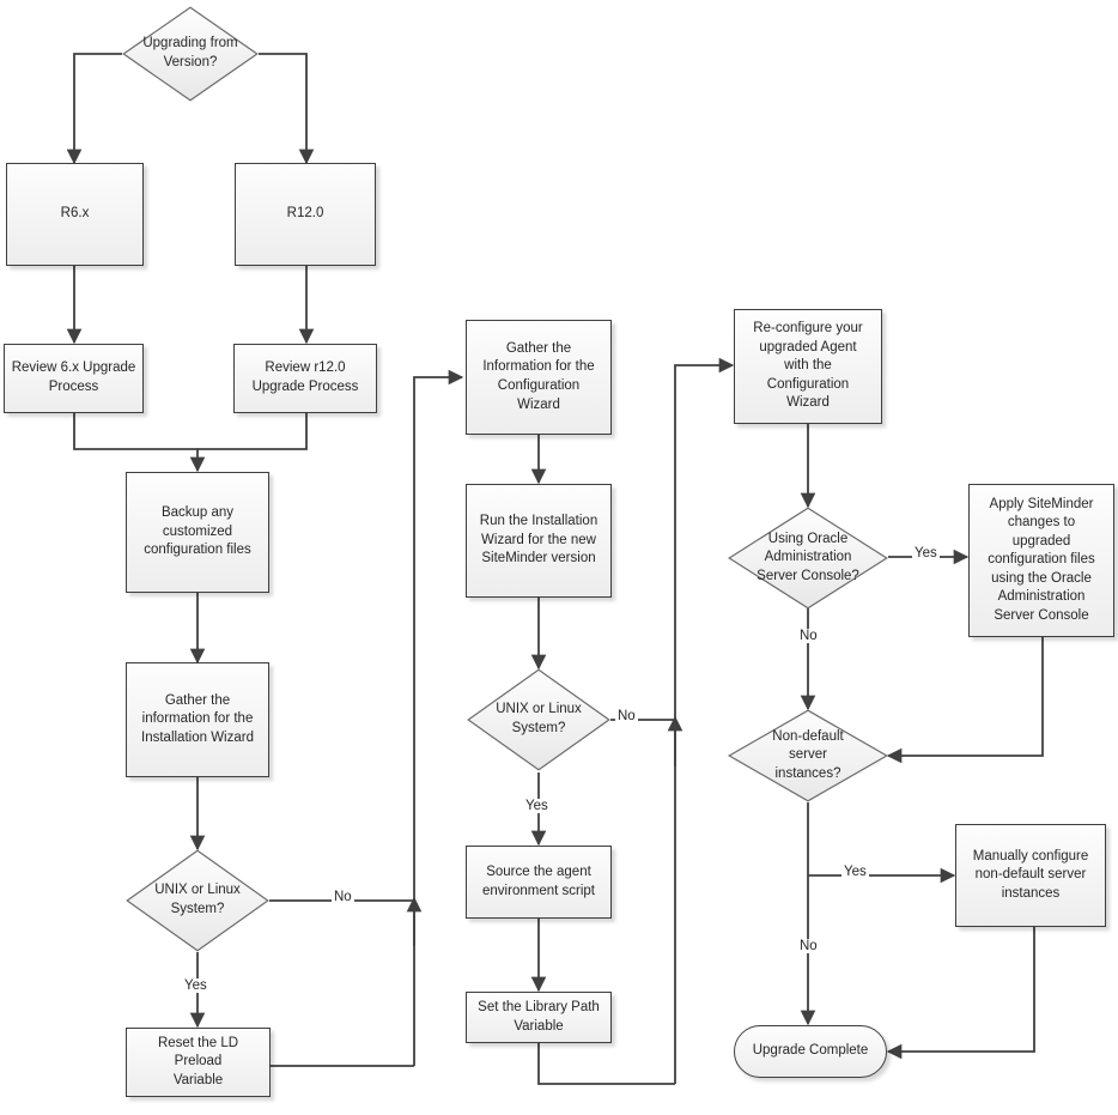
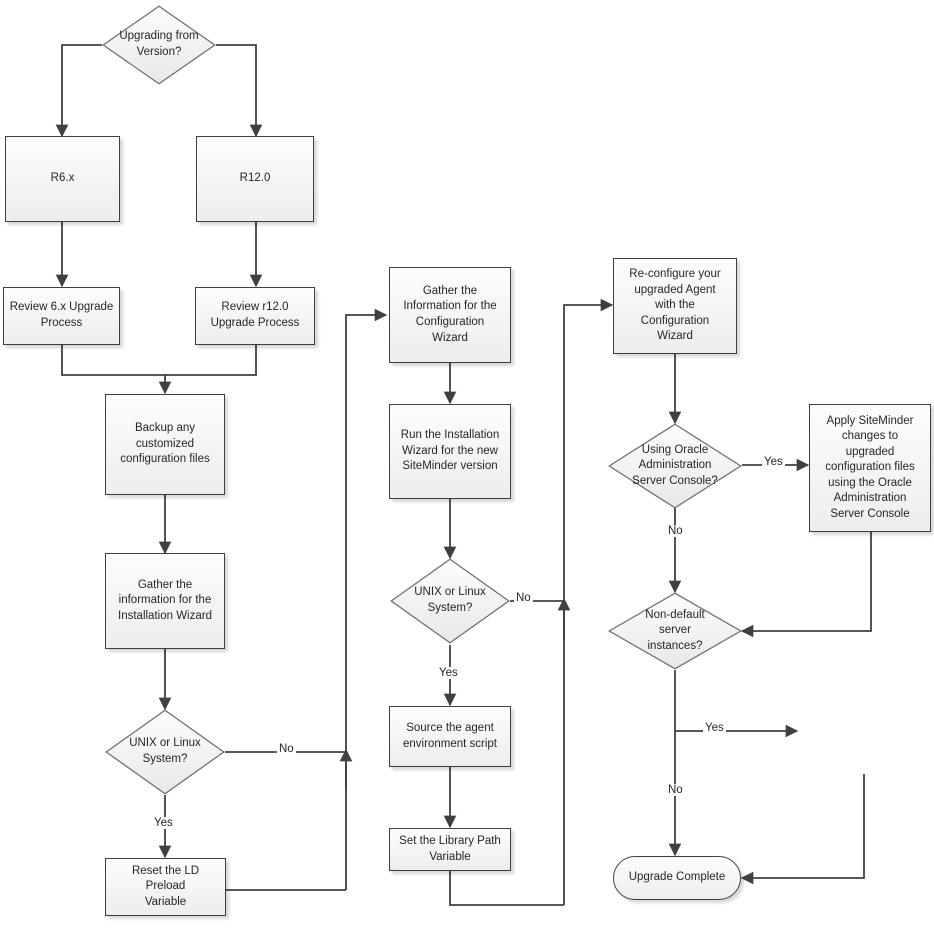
  Upgrading from
  Version?
  R6.x
  R12.0
  Review 6.x Upgrade
  Process
  Review r12.0
  Upgrade Process
  Backup any
  customized
  configuration files
  Gather the
  information for the
  Installation Wizard
  UNIX or Linux
  System?
  Reset the LD Preload
  Variable
  Gather the
  Information for the
  Configuration
  Wizard
  Run the Installation
  Wizard for the new
  SiteMinder version
  UNIX or Linux
  System?
  Source the agent
  environment script
  Set the Library Path
  Variable
  Re-configure your
  upgraded Agent
  with the
  Configuration
  Wizard
  Using Oracle
  Administration
  Server Console?
  Apply SiteMinder
  changes to
  upgraded
  configuration files
  using the Oracle
  Administration
  Server Console
  Non-default
  server
  instances?
- Manually configure
- non-default server
- instances
  Upgrade Complete
  No
  Yes
  No
  Yes
  Yes
  No
  Yes
  No
